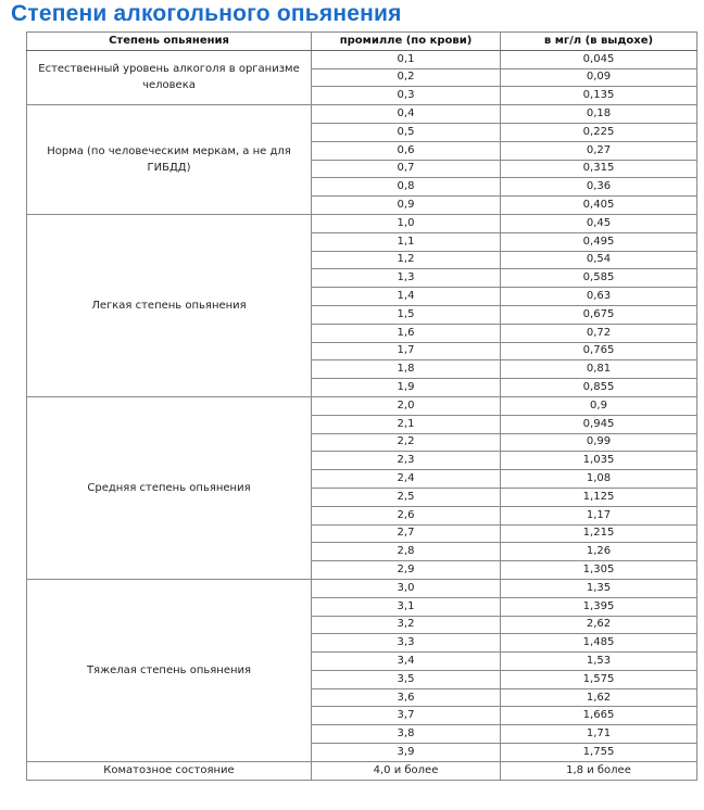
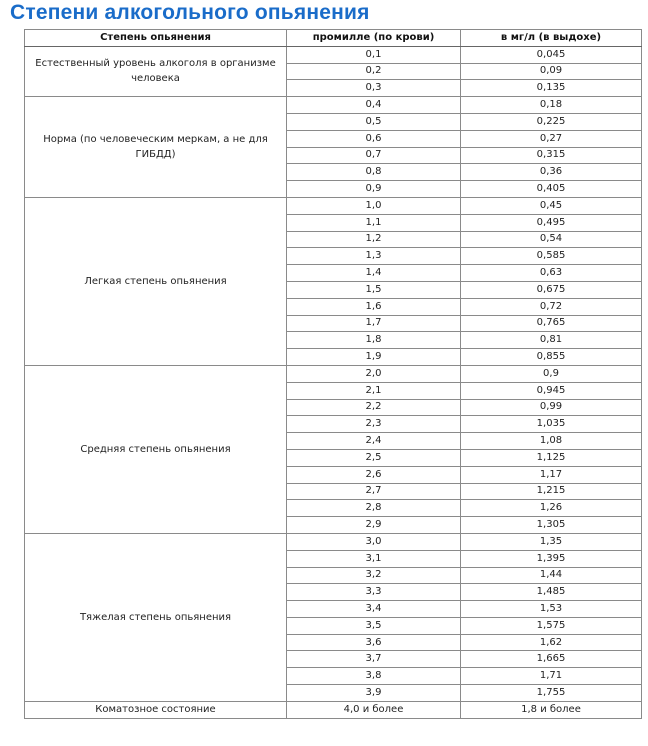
  Степени алкогольного опьянения
  Степень опьянения	промилле (по крови)	в мг/л (в выдохе)
  Естественный уровень алкоголя в организме человека	0,1	0,045
  0,2	0,09
  0,3	0,135
  Норма (по человеческим меркам, а не для ГИБДД)	0,4	0,18
  0,5	0,225
  0,6	0,27
  0,7	0,315
  0,8	0,36
  0,9	0,405
  Легкая степень опьянения	1,0	0,45
  1,1	0,495
  1,2	0,54
  1,3	0,585
  1,4	0,63
  1,5	0,675
  1,6	0,72
  1,7	0,765
  1,8	0,81
  1,9	0,855
  Средняя степень опьянения	2,0	0,9
  2,1	0,945
  2,2	0,99
  2,3	1,035
  2,4	1,08
  2,5	1,125
  2,6	1,17
  2,7	1,215
  2,8	1,26
  2,9	1,305
  Тяжелая степень опьянения	3,0	1,35
  3,1	1,395
- 3,2	2,62
+ 3,2	1,44
  3,3	1,485
  3,4	1,53
  3,5	1,575
  3,6	1,62
  3,7	1,665
  3,8	1,71
  3,9	1,755
  Коматозное состояние	4,0 и более	1,8 и более
